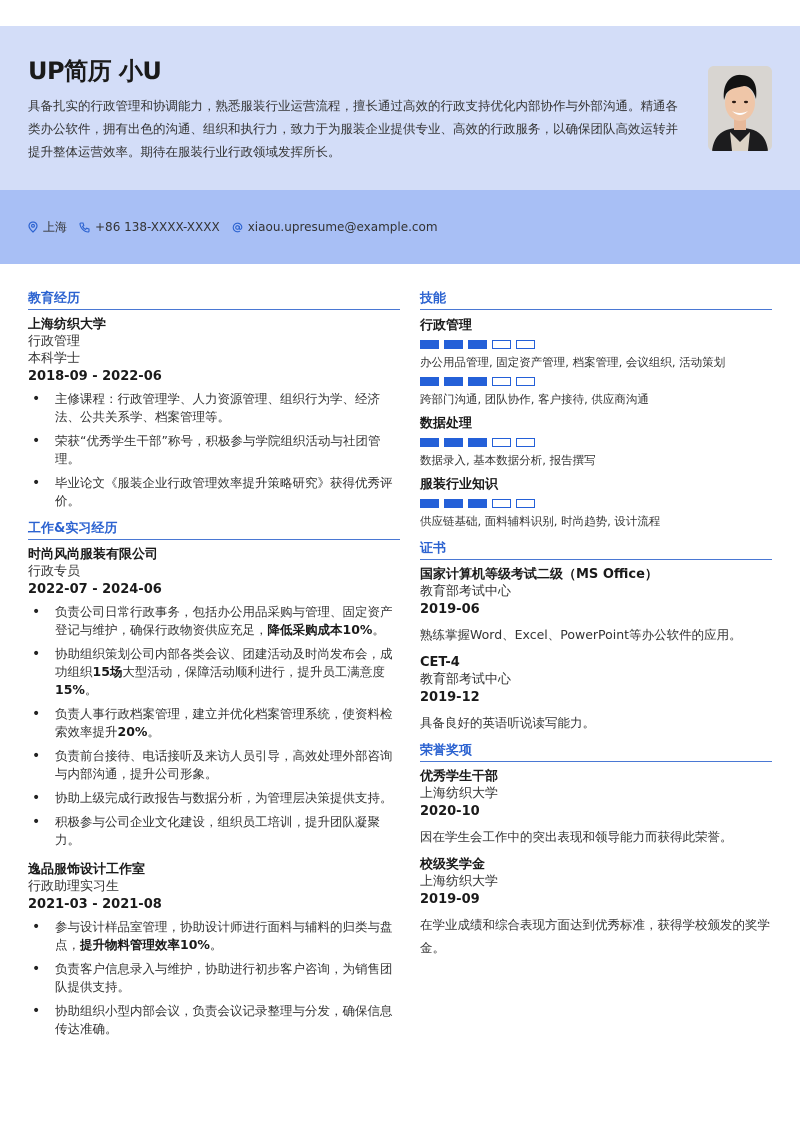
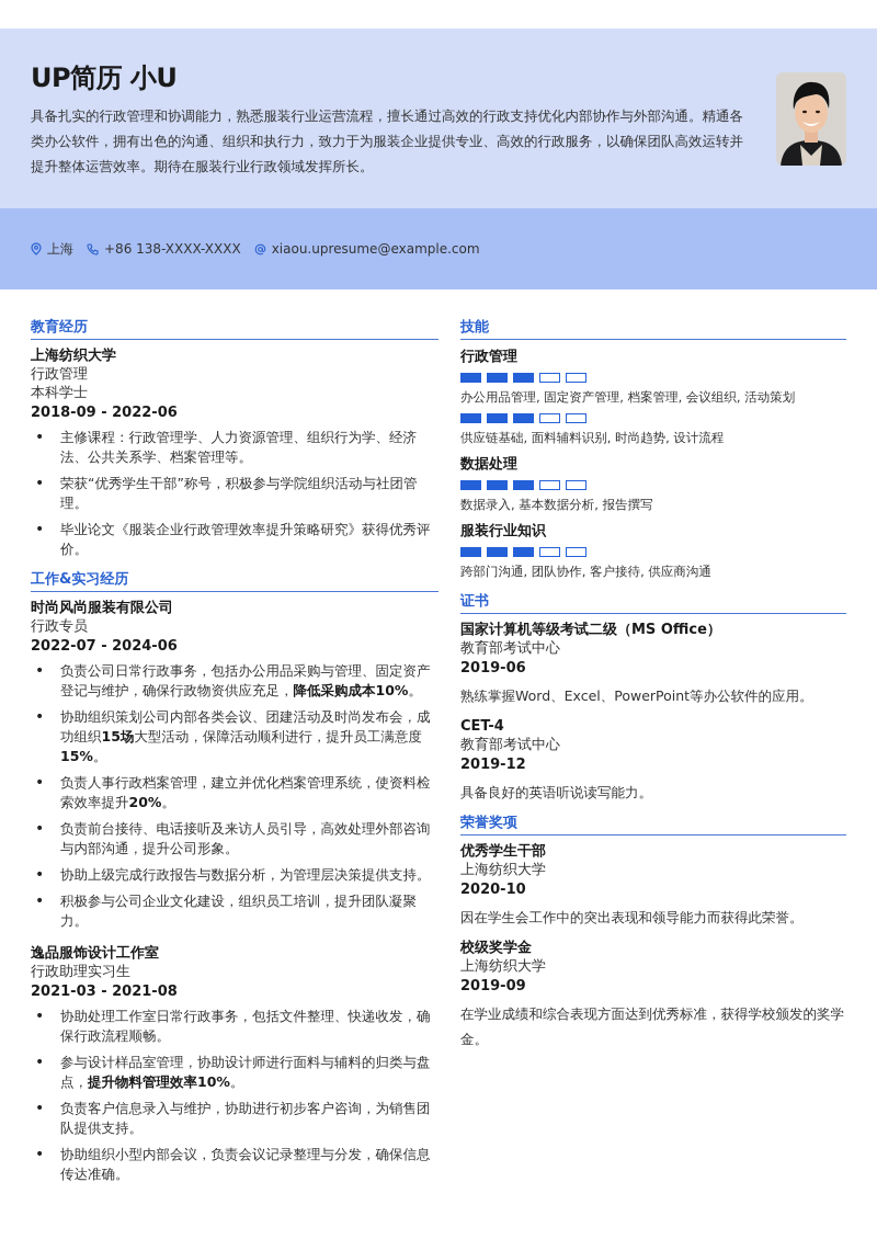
  UP简历 小U
  具备扎实的行政管理和协调能力，熟悉服装行业运营流程，擅长通过高效的行政支持优化内部协作与外部沟通。精通各类办公软件，拥有出色的沟通、组织和执行力，致力于为服装企业提供专业、高效的行政服务，以确保团队高效运转并提升整体运营效率。期待在服装行业行政领域发挥所长。
  上海
  +86 138-XXXX-XXXX
  xiaou.upresume@example.com
  教育经历
  上海纺织大学
  行政管理
  本科学士
  2018-09 - 2022-06
  主修课程：行政管理学、人力资源管理、组织行为学、经济法、公共关系学、档案管理等。
  荣获“优秀学生干部”称号，积极参与学院组织活动与社团管理。
  毕业论文《服装企业行政管理效率提升策略研究》获得优秀评价。
  工作&实习经历
  时尚风尚服装有限公司
  行政专员
  2022-07 - 2024-06
  负责公司日常行政事务，包括办公用品采购与管理、固定资产登记与维护，确保行政物资供应充足，降低采购成本10%。
  协助组织策划公司内部各类会议、团建活动及时尚发布会，成功组织15场大型活动，保障活动顺利进行，提升员工满意度15%。
  负责人事行政档案管理，建立并优化档案管理系统，使资料检索效率提升20%。
  负责前台接待、电话接听及来访人员引导，高效处理外部咨询与内部沟通，提升公司形象。
  协助上级完成行政报告与数据分析，为管理层决策提供支持。
  积极参与公司企业文化建设，组织员工培训，提升团队凝聚力。
  逸品服饰设计工作室
  行政助理实习生
  2021-03 - 2021-08
+ 协助处理工作室日常行政事务，包括文件整理、快递收发，确保行政流程顺畅。
  参与设计样品室管理，协助设计师进行面料与辅料的归类与盘点，提升物料管理效率10%。
  负责客户信息录入与维护，协助进行初步客户咨询，为销售团队提供支持。
  协助组织小型内部会议，负责会议记录整理与分发，确保信息传达准确。
  技能
  行政管理
  办公用品管理, 固定资产管理, 档案管理, 会议组织, 活动策划
- 跨部门沟通, 团队协作, 客户接待, 供应商沟通
+ 供应链基础, 面料辅料识别, 时尚趋势, 设计流程
  数据处理
  数据录入, 基本数据分析, 报告撰写
  服装行业知识
- 供应链基础, 面料辅料识别, 时尚趋势, 设计流程
+ 跨部门沟通, 团队协作, 客户接待, 供应商沟通
  证书
  国家计算机等级考试二级（MS Office）
  教育部考试中心
  2019-06
  熟练掌握Word、Excel、PowerPoint等办公软件的应用。
  CET-4
  教育部考试中心
  2019-12
  具备良好的英语听说读写能力。
  荣誉奖项
  优秀学生干部
  上海纺织大学
  2020-10
  因在学生会工作中的突出表现和领导能力而获得此荣誉。
  校级奖学金
  上海纺织大学
  2019-09
  在学业成绩和综合表现方面达到优秀标准，获得学校颁发的奖学金。
